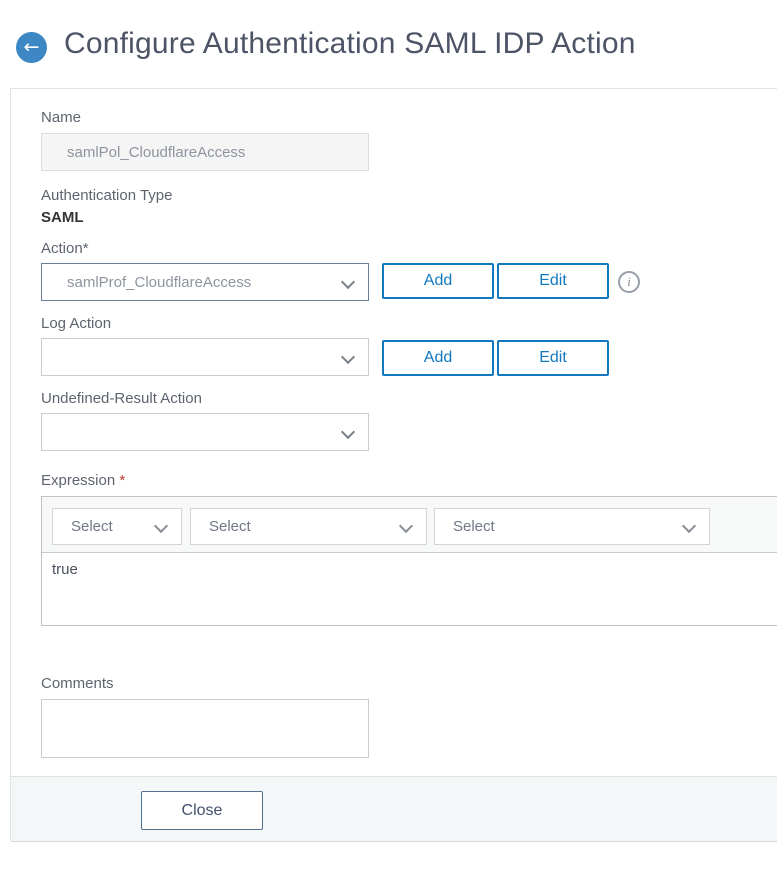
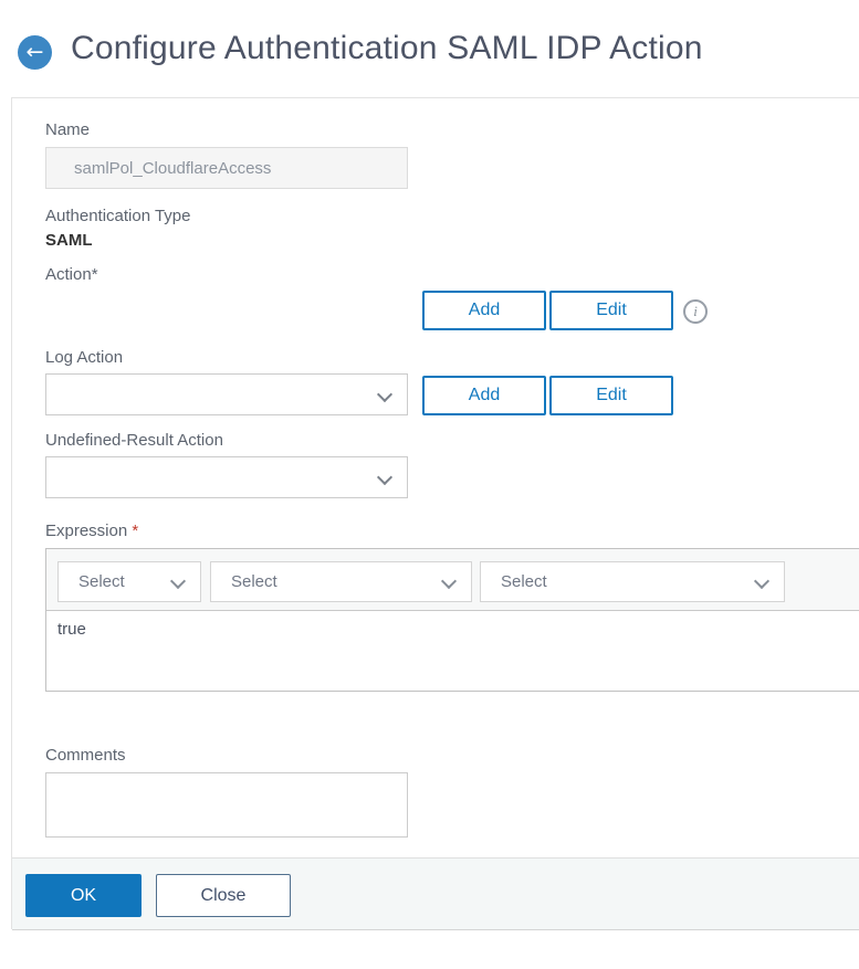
  ←
  Configure Authentication SAML IDP Action
  Name
  samlPol_CloudflareAccess
  Authentication Type
  SAML
  Action*
- samlProf_CloudflareAccess
  Add
  Edit
  i
  Log Action
  Add
  Edit
  Undefined-Result Action
  Expression *
  Select
  Select
  Select
  true
  Comments
+ OK
  Close
